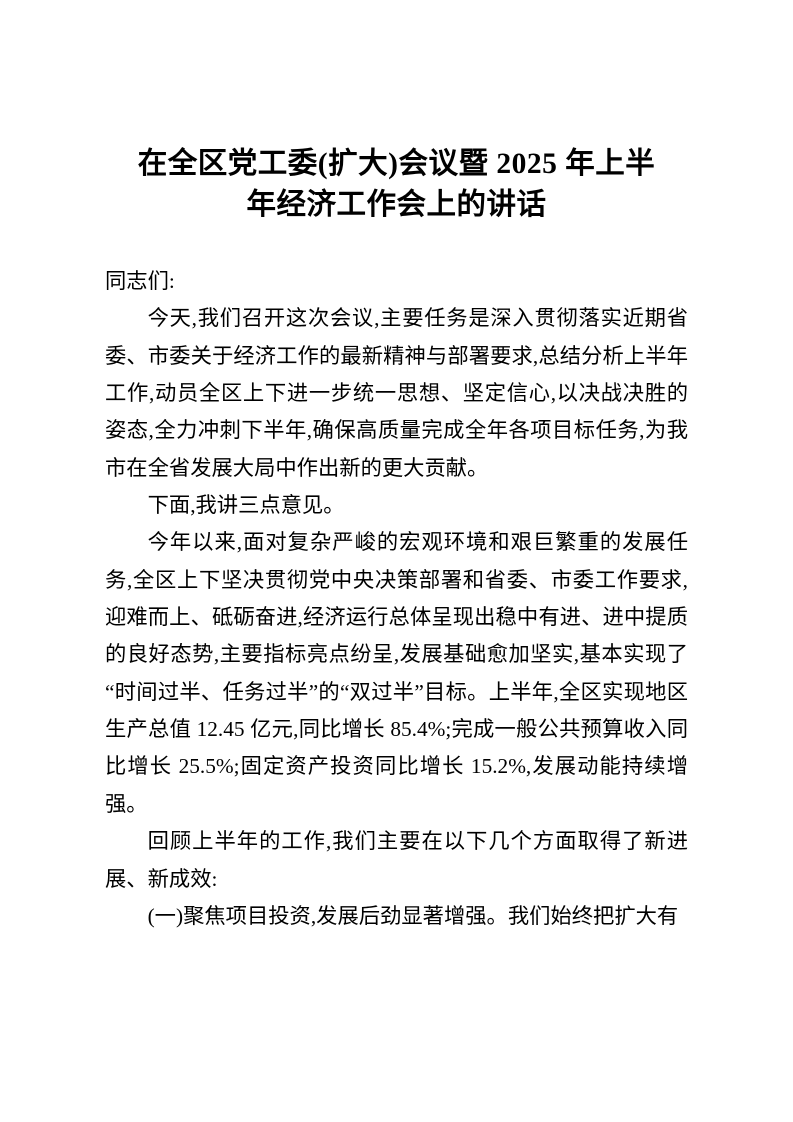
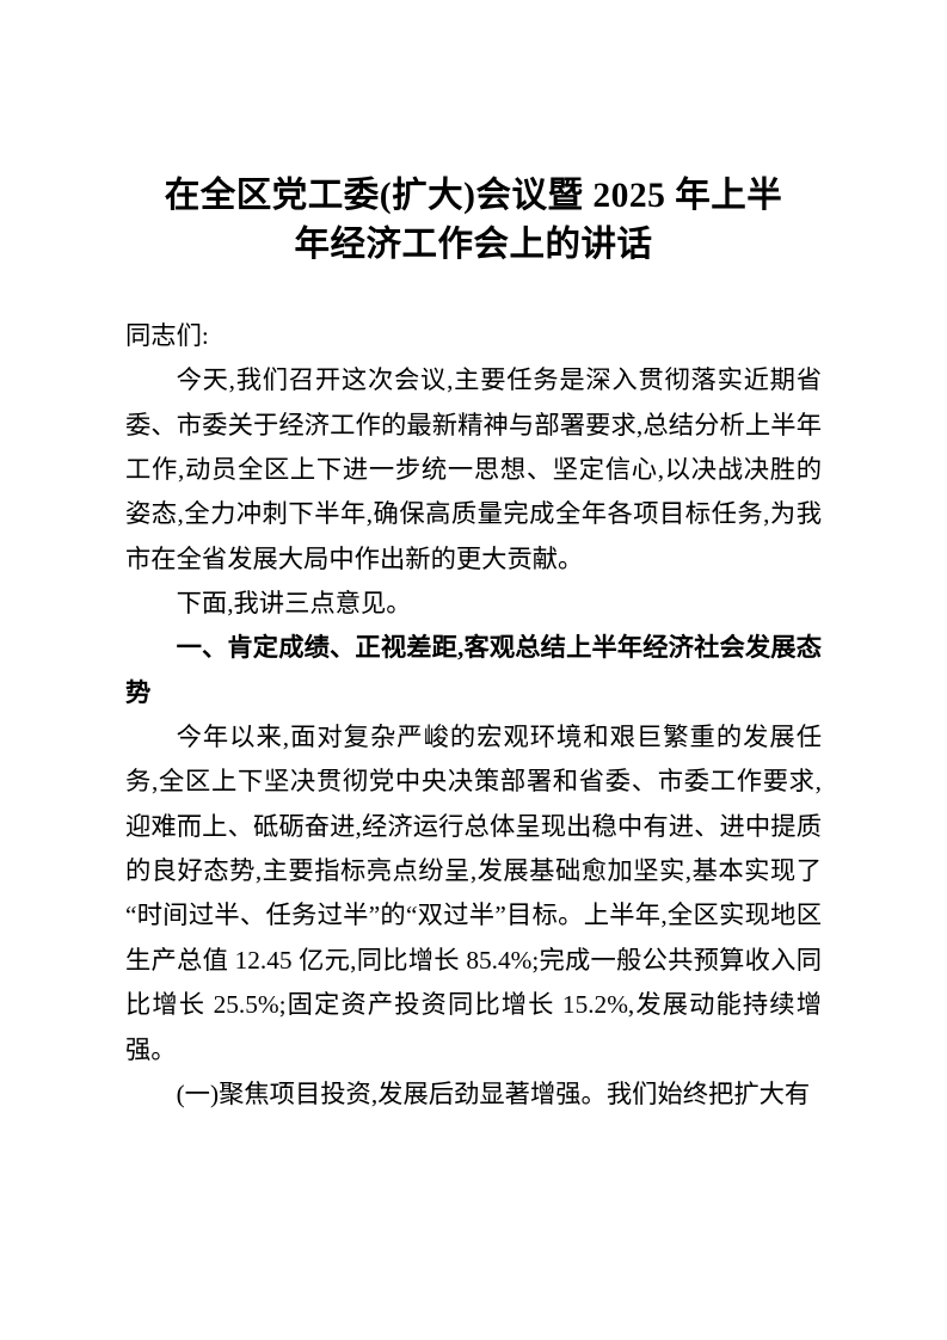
  在全区党工委(扩大)会议暨 2025 年上半年经济工作会上的讲话
  同志们:
  今天,我们召开这次会议,主要任务是深入贯彻落实近期省委、市委关于经济工作的最新精神与部署要求,总结分析上半年工作,动员全区上下进一步统一思想、坚定信心,以决战决胜的姿态,全力冲刺下半年,确保高质量完成全年各项目标任务,为我市在全省发展大局中作出新的更大贡献。
  下面,我讲三点意见。
+ 一、肯定成绩、正视差距,客观总结上半年经济社会发展态势
  今年以来,面对复杂严峻的宏观环境和艰巨繁重的发展任务,全区上下坚决贯彻党中央决策部署和省委、市委工作要求,迎难而上、砥砺奋进,经济运行总体呈现出稳中有进、进中提质的良好态势,主要指标亮点纷呈,发展基础愈加坚实,基本实现了“时间过半、任务过半”的“双过半”目标。上半年,全区实现地区生产总值 12.45 亿元,同比增长 85.4%;完成一般公共预算收入同比增长 25.5%;固定资产投资同比增长 15.2%,发展动能持续增强。
- 回顾上半年的工作,我们主要在以下几个方面取得了新进展、新成效:
  (一)聚焦项目投资,发展后劲显著增强。我们始终把扩大有
